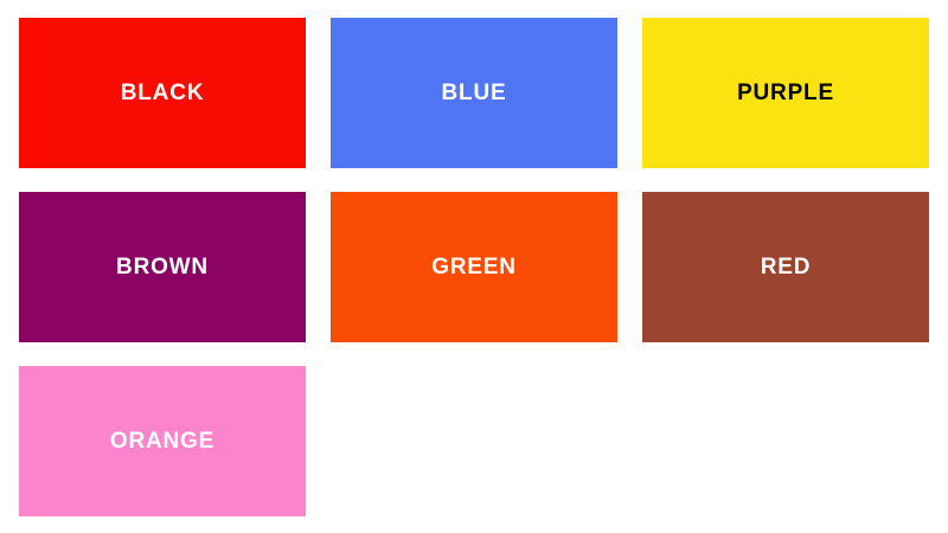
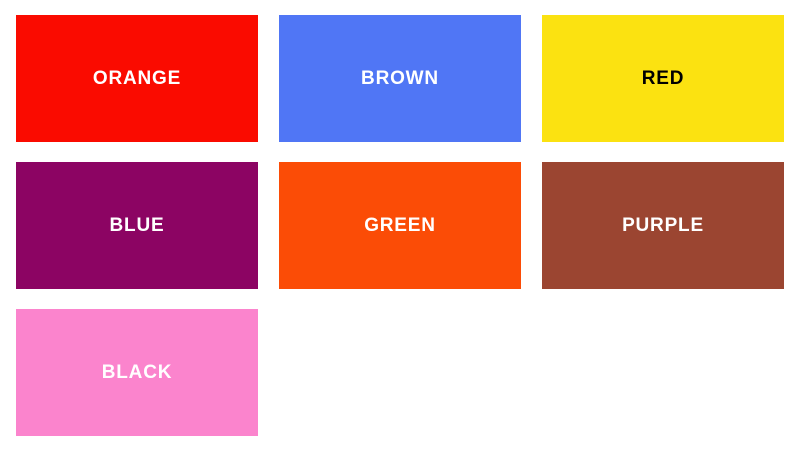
- BLACK
+ ORANGE
- BLUE
+ BROWN
- PURPLE
+ RED
- BROWN
+ BLUE
  GREEN
- RED
+ PURPLE
- ORANGE
+ BLACK
